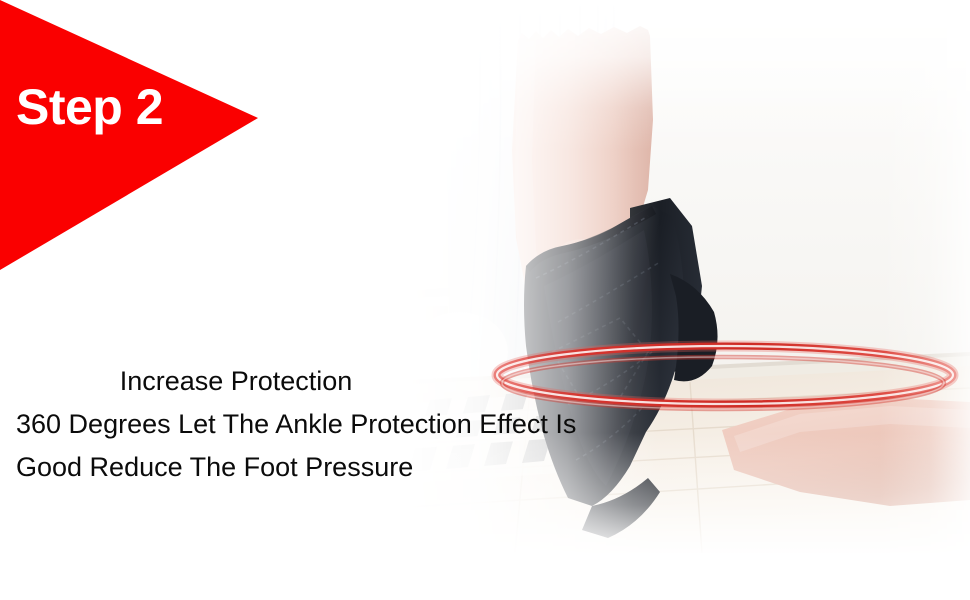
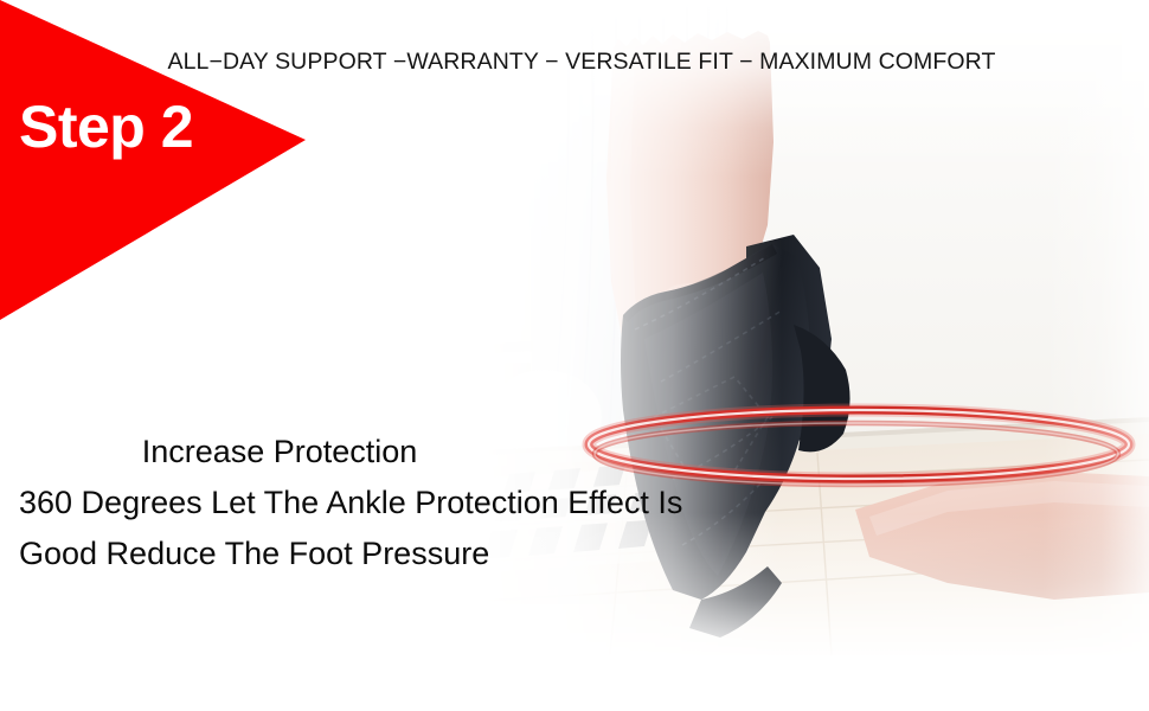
  Step 2
+ ALL−DAY SUPPORT −WARRANTY − VERSATILE FIT − MAXIMUM COMFORT
  Increase Protection
  360 Degrees Let The Ankle Protection Effect Is
  Good Reduce The Foot Pressure
